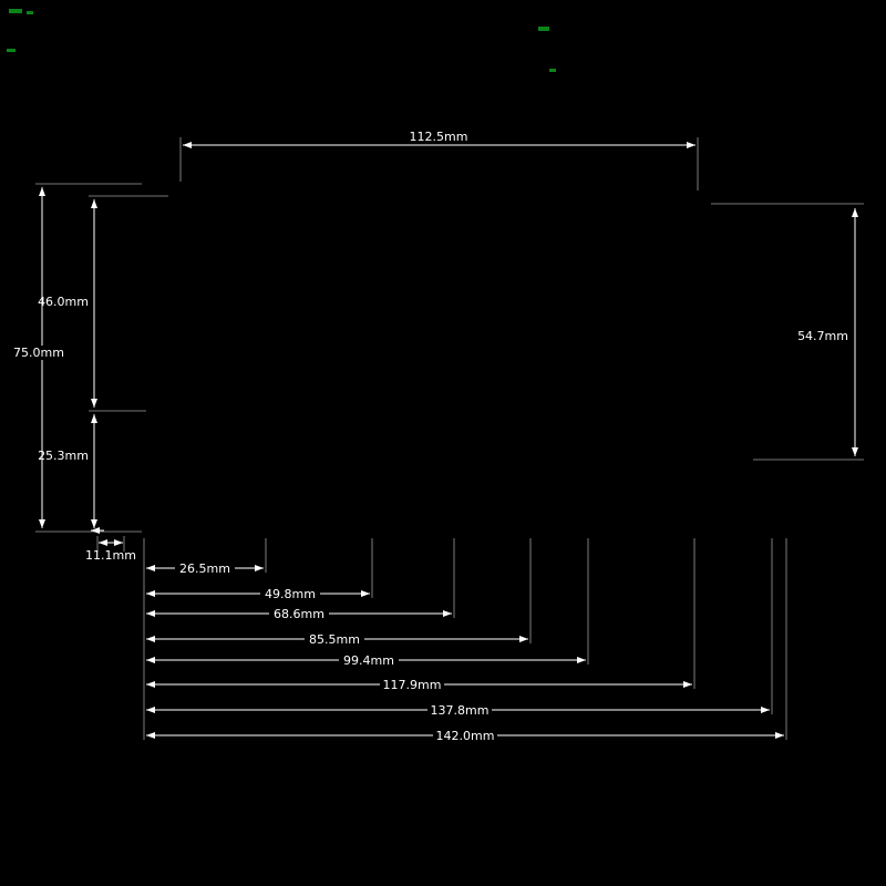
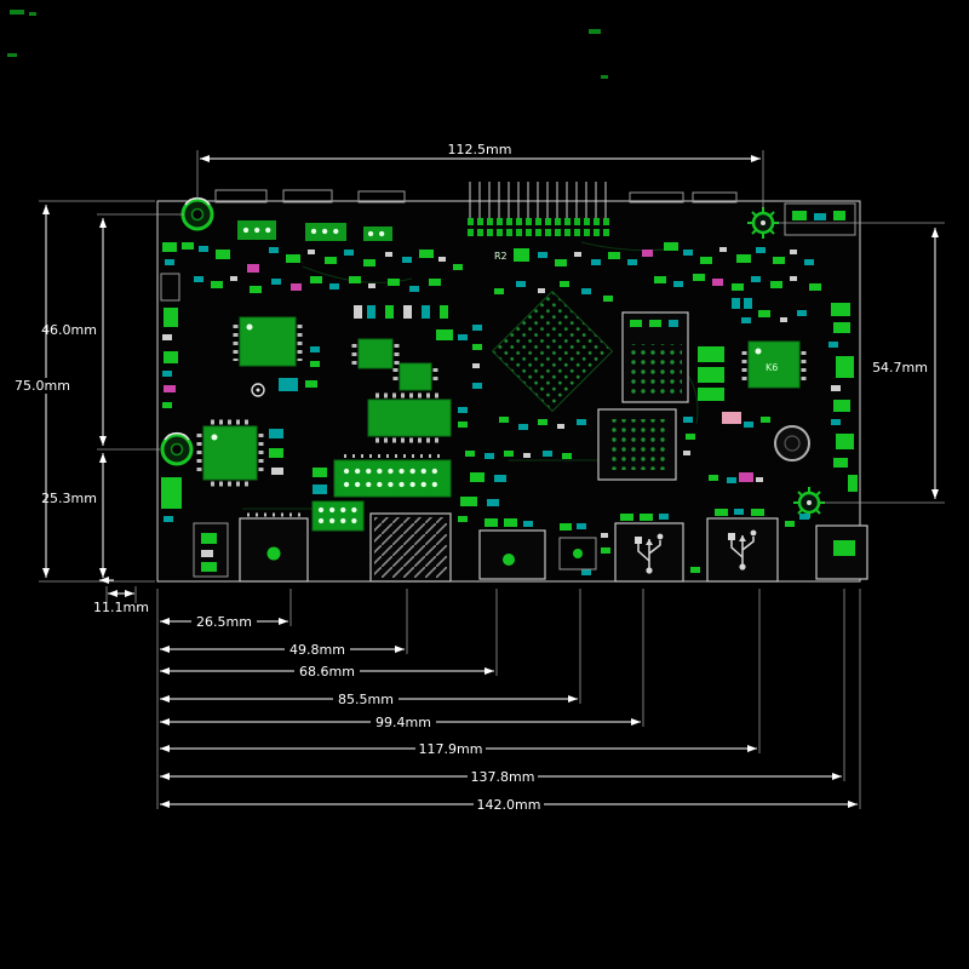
+ R2
+ K6
  112.5mm
  6.0mm
  5.3mm
  75.0mm
  54.7mm
  11.1mm
  26.5mm
  49.8mm
  68.6mm
  85.5mm
  99.4mm
  117.9mm
  137.8mm
  142.0mm
